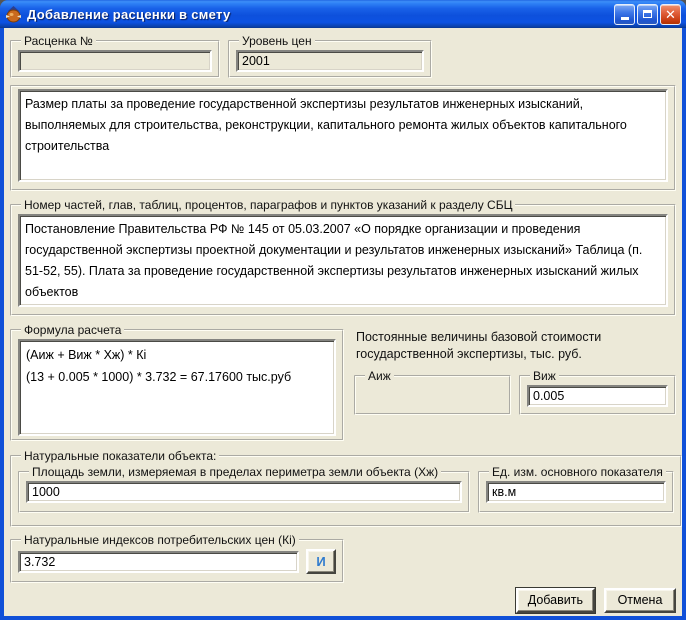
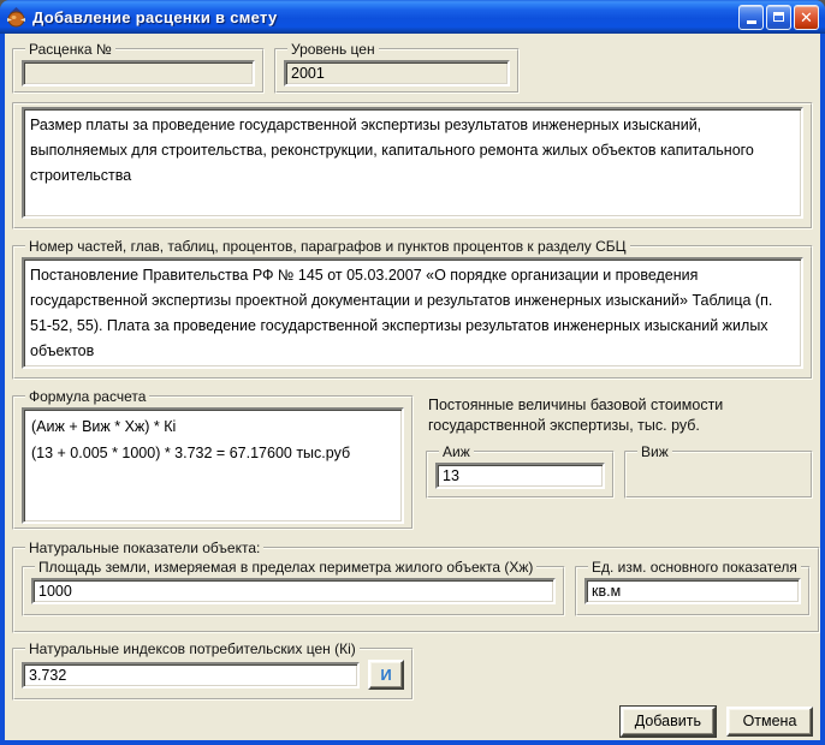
  Добавление расценки в смету
  ✕
  Расценка №
  Уровень цен
  2001
- Номер частей, глав, таблиц, процентов, параграфов и пунктов указаний к разделу СБЦ
+ Номер частей, глав, таблиц, процентов, параграфов и пунктов процентов к разделу СБЦ
  Формула расчета
  (Аиж + Виж * Хж) * Кi
  (13 + 0.005 * 1000) * 3.732 = 67.17600 тыс.руб
  Постоянные величины базовой стоимости государственной экспертизы, тыс. руб.
  Аиж
+ 13
  Виж
- 0.005
  Натуральные показатели объекта:
- Площадь земли, измеряемая в пределах периметра земли объекта (Хж)
+ Площадь земли, измеряемая в пределах периметра жилого объекта (Хж)
  1000
  Ед. изм. основного показателя
  кв.м
  Натуральные индексов потребительских цен (Кi)
  3.732
  И
  Добавить
  Отмена
